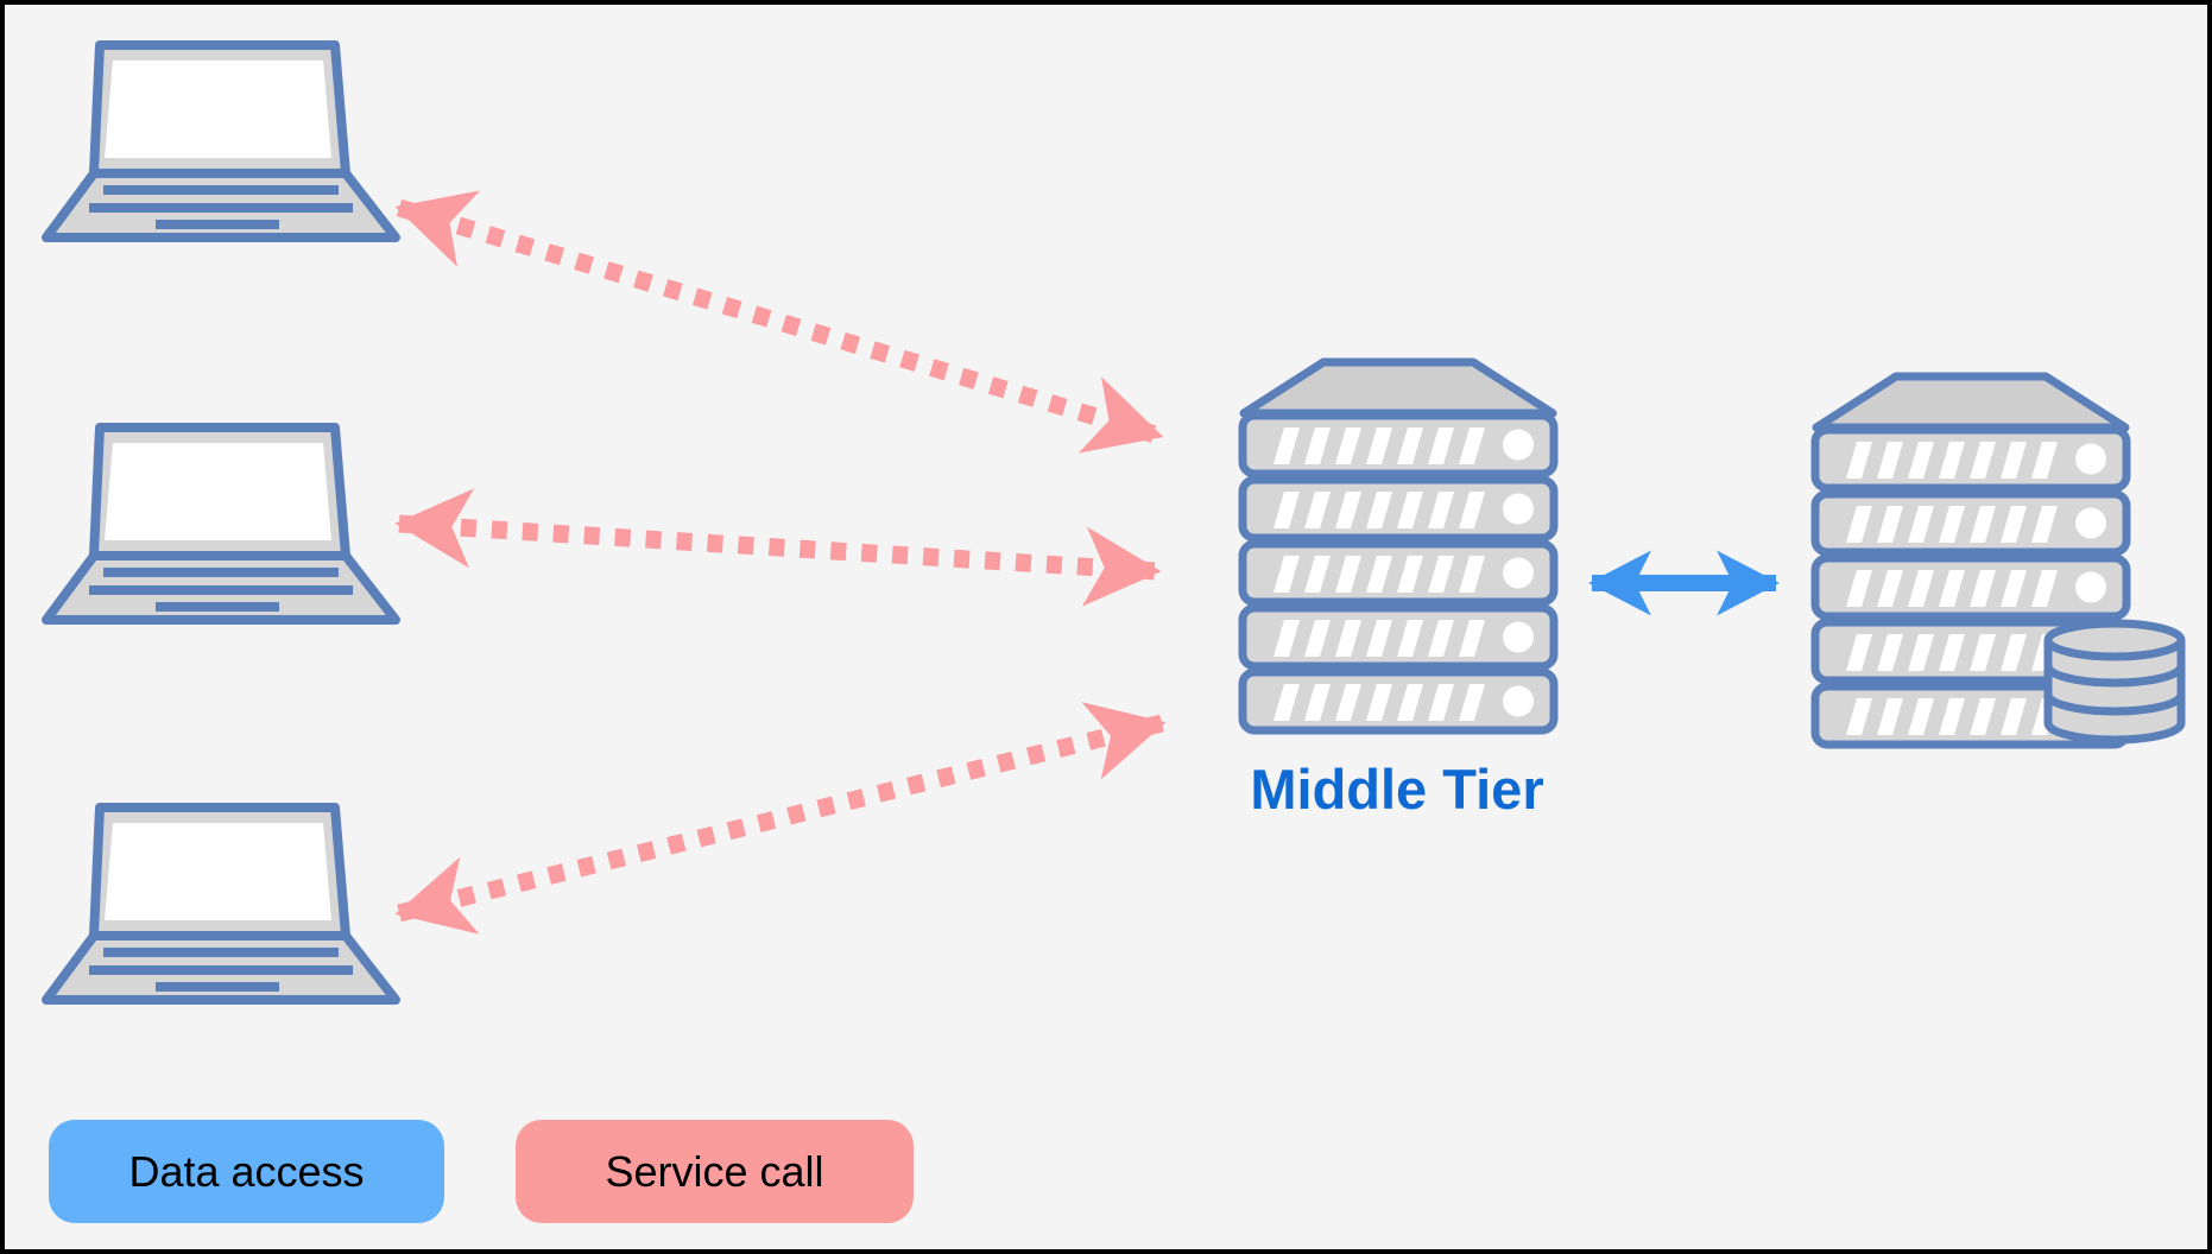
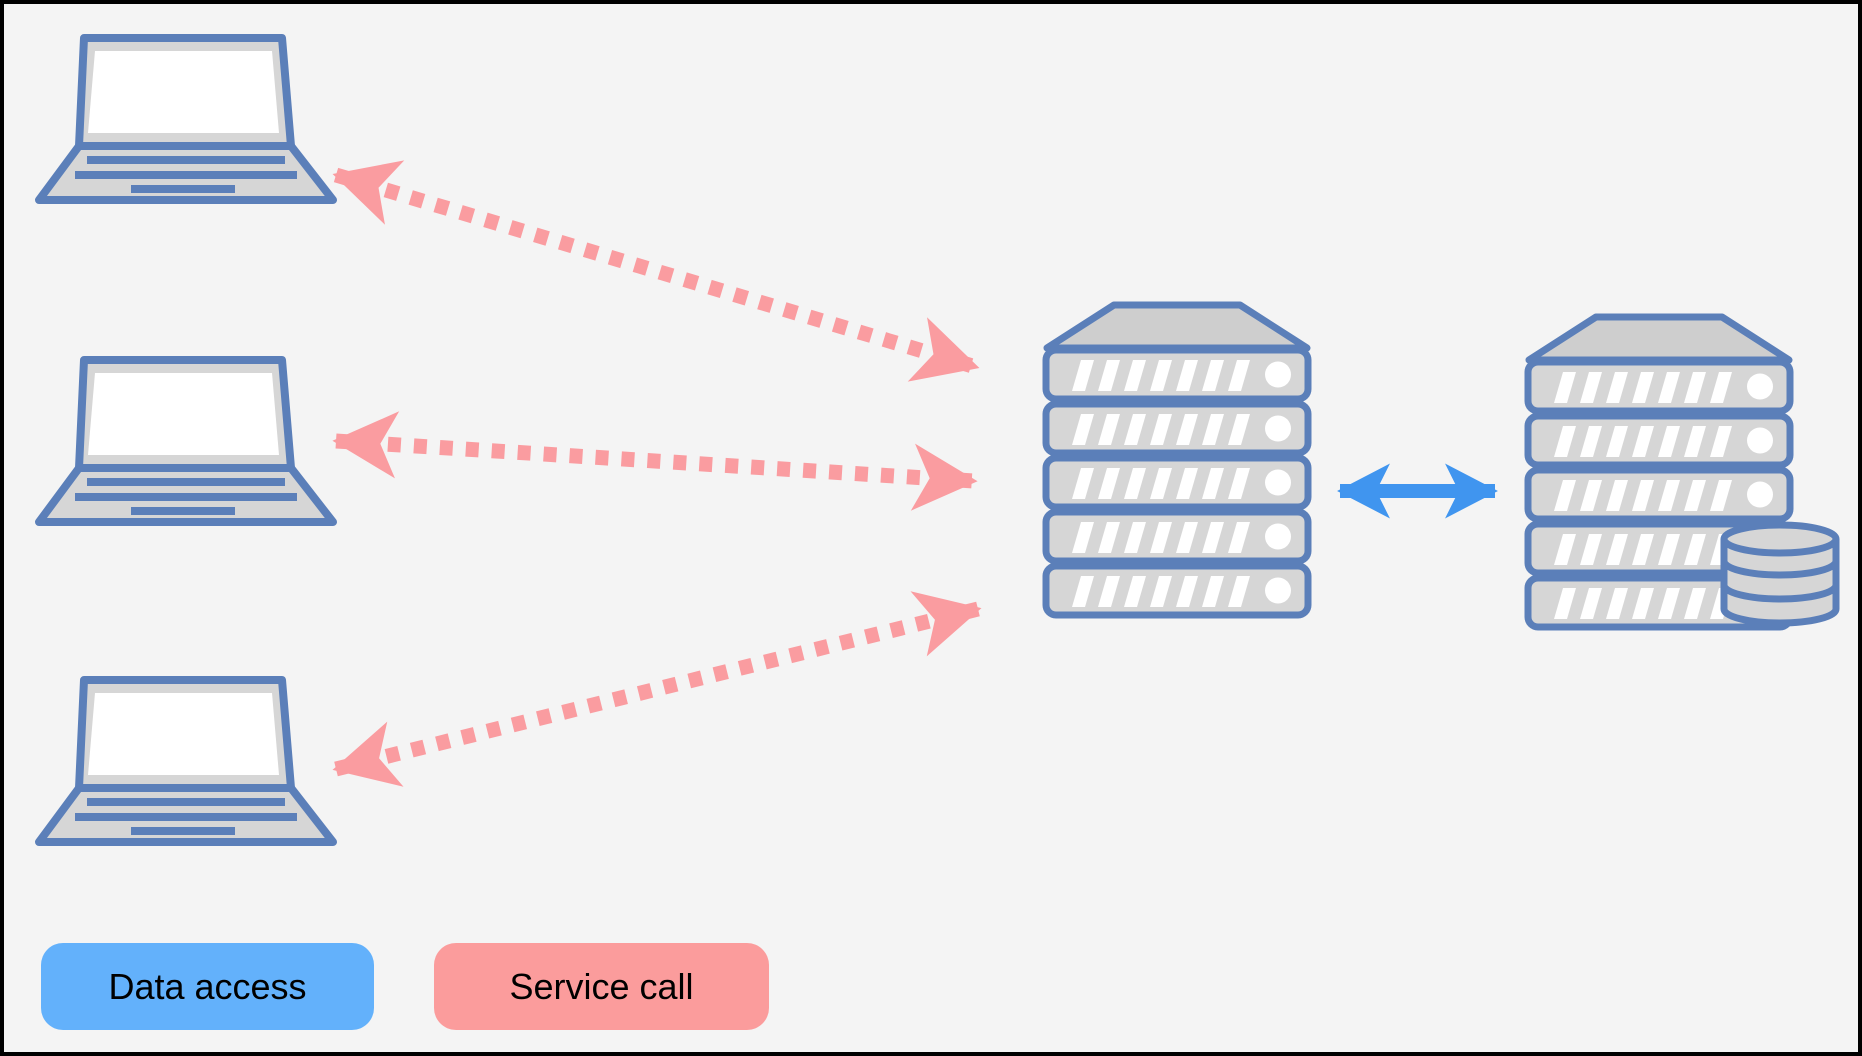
- Middle Tier
  Data access
  Service call
